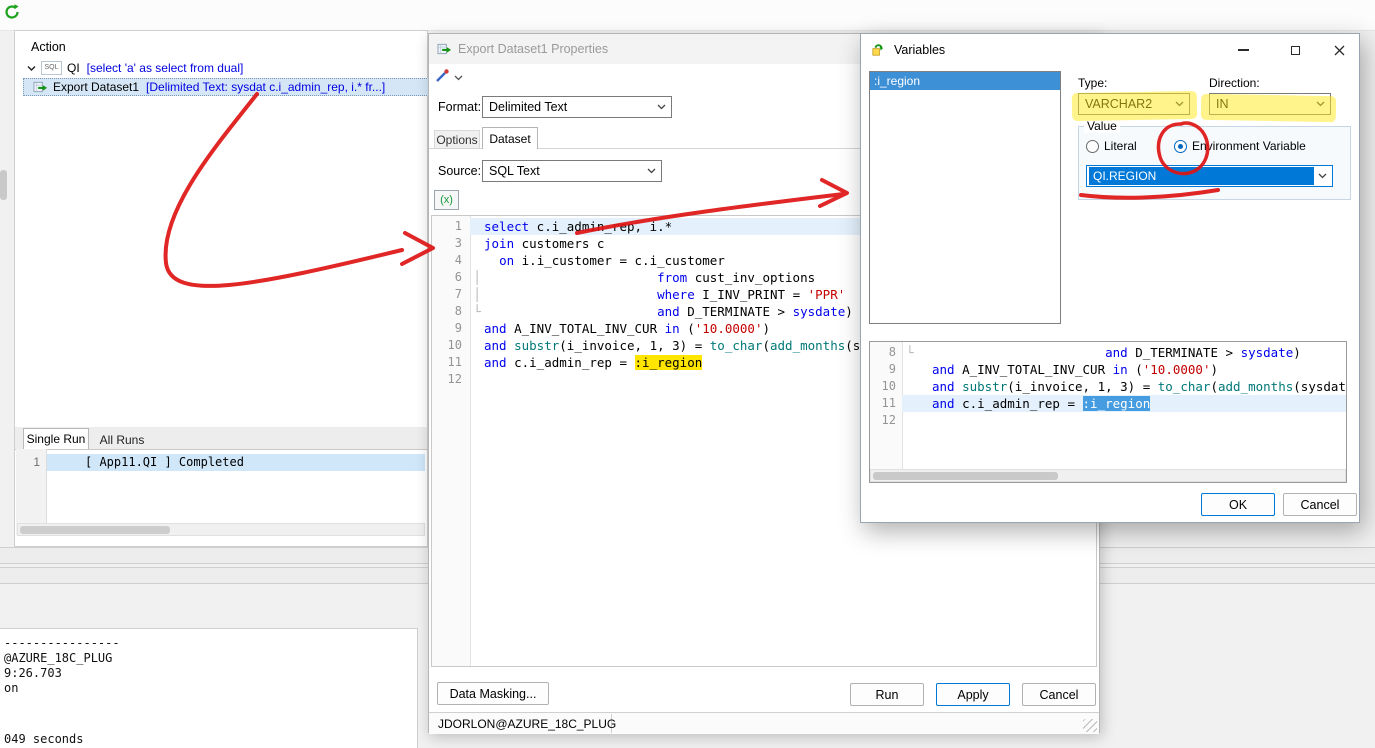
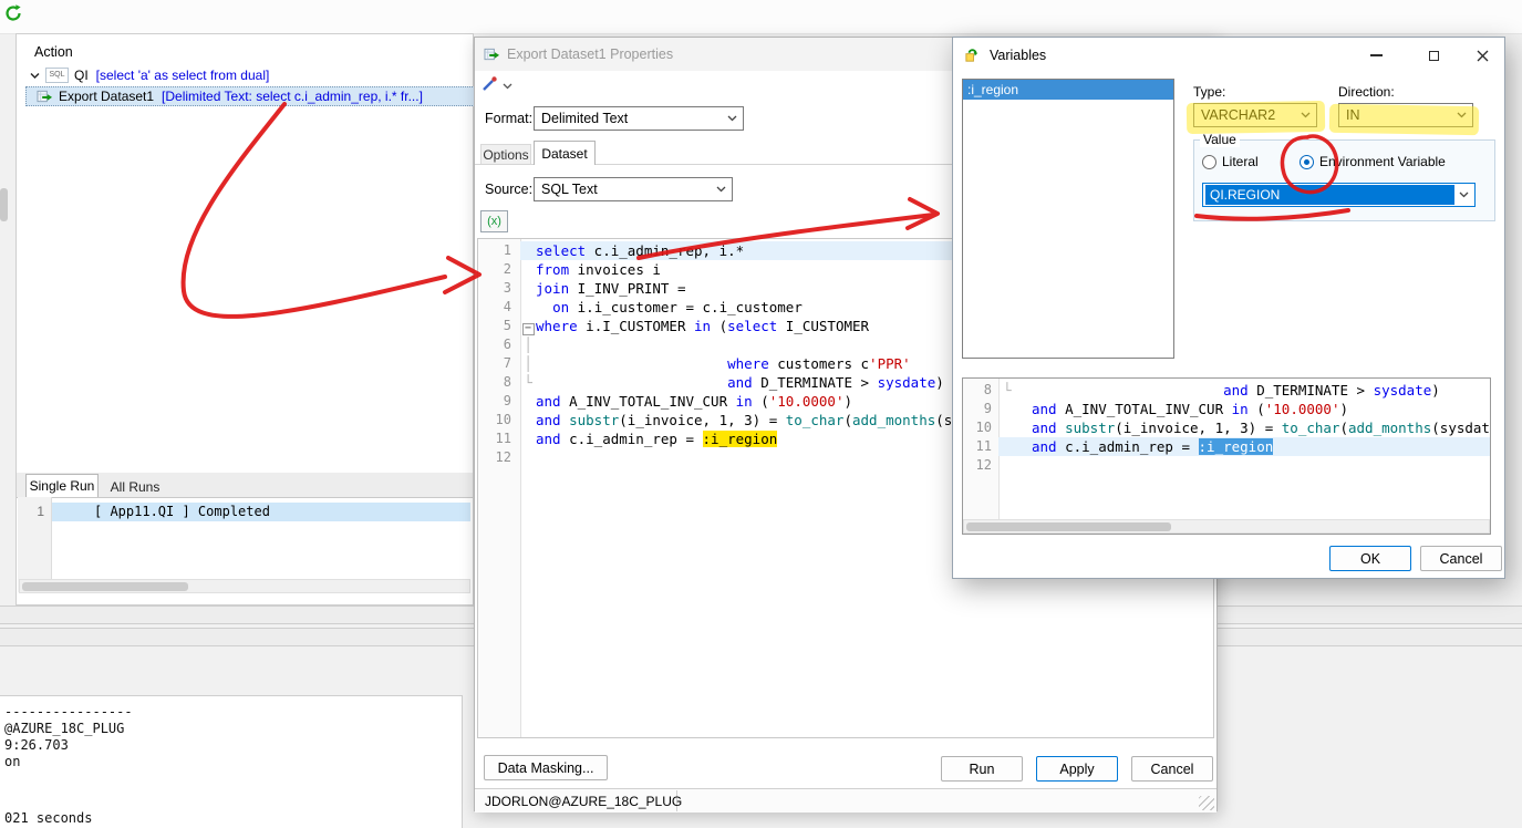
  Action
  QI
  [select 'a' as select from dual]
  Export Dataset1
- [Delimited Text: sysdat c.i_admin_rep, i.* fr...]
+ [Delimited Text: select c.i_admin_rep, i.* fr...]
  Single Run
  All Runs
  1
  [ App11.QI ] Completed
  ----------------
  @AZURE_18C_PLUG
  9:26.703
  on
- 049 seconds
+ 021 seconds
  Export Dataset1 Properties
  Format:
  Delimited Text
  Options
  Dataset
  Source:
  SQL Text
  (x)
  1
  select c.i_admiep, i.*
+ 2
+ from invoices i
  3
- join customers c
+ join I_INV_PRINT =
  4
  on i.i_customer = c.i_customer
+ 5
+ −
+ where i.I_CUSTOMER in (select I_CUSTOMER
  6
  │
- from cust_inv_options
  7
  │
- where I_INV_PRINT = 'PPR'
+ where customers c'PPR'
  8
  └
  and D_TERMINATE > sysdate)
  9
  and A_INV_TOTAL_INV_CUR in ('10.0000')
  10
  and substr(i_invoice, 1, 3) = to_char(add_months(s
  11
  and c.i_admin_rep = :i_region
  12
  Data Masking...
  Run
  Apply
  Cancel
  JDORLON@AZURE_18C_PLUG
  Variables
  :i_region
  Type:
  VARCHAR2
  Direction:
  IN
  Value
  Literal
  Environment Variable
  QI.REGION
  8
  └
  and D_TERMINATE > sysdate)
  9
  and A_INV_TOTAL_INV_CUR in ('10.0000')
  10
  and substr(i_invoice, 1, 3) = to_char(add_months(sysdat
  11
  and c.i_admin_rep = :i_region
  12
  OK
  Cancel
